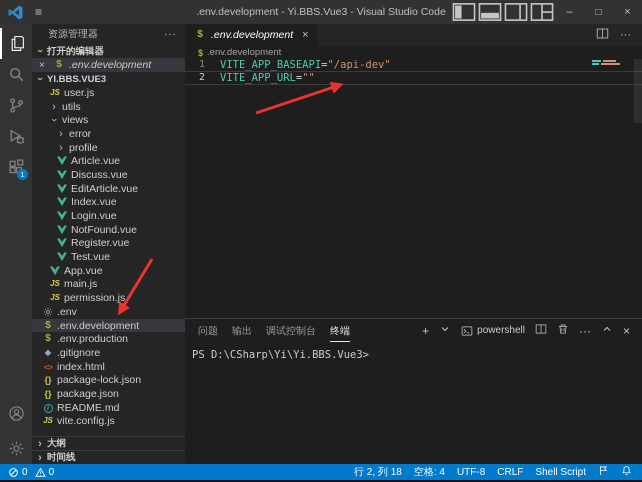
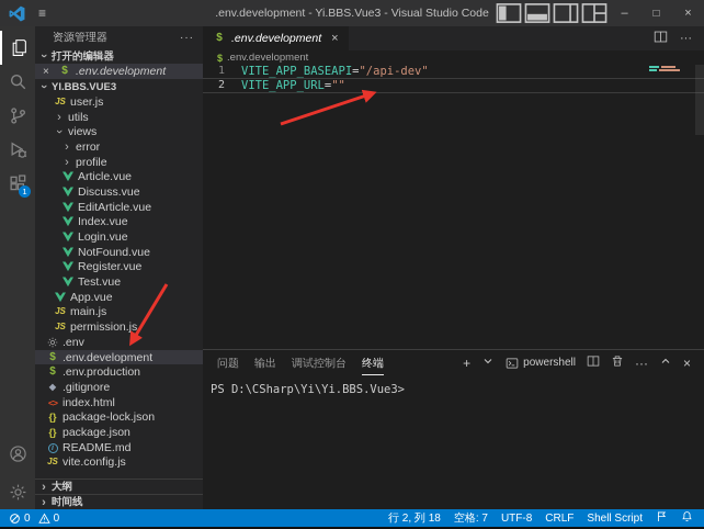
  ≡
  .env.development - Yi.BBS.Vue3 - Visual Studio Code
  –
  □
  ×
  1
  资源管理器
  ···
  打开的编辑器
  ×
  $
  .env.development
  YI.BBS.VUE3
  JS
  user.js
  ›
  utils
  views
  ›
  error
  ›
  profile
  Article.vue
  Discuss.vue
  EditArticle.vue
  Index.vue
  Login.vue
  NotFound.vue
  Register.vue
  Test.vue
  App.vue
  JS
  main.js
  JS
  permission.js
  .env
  $
  .env.development
  $
  .env.production
  ◆
  .gitignore
  <>
  index.html
  {}
  package-lock.json
  {}
  package.json
  README.md
  JS
  vite.config.js
  ›
  大纲
  ›
  时间线
  $
  .env.development
  ×
  ···
  $
  .env.development
  1
  VITE_APP_BASEAPI
  =
  "/api-dev"
  2
  VITE_APP_URL
  =
  "
  "
  问题
  输出
  调试控制台
  终端
  +
  powershell
  ···
  ×
  PS D:\CSharp\Yi\Yi.BBS.Vue3>
  0
  0
  行 2, 列 18
- 空格: 4
+ 空格: 7
  UTF-8
  CRLF
  Shell Script
